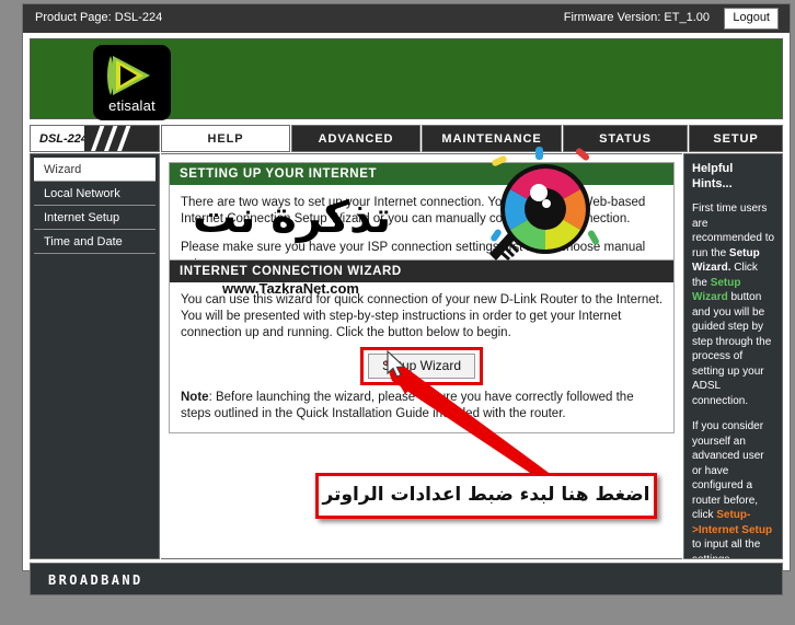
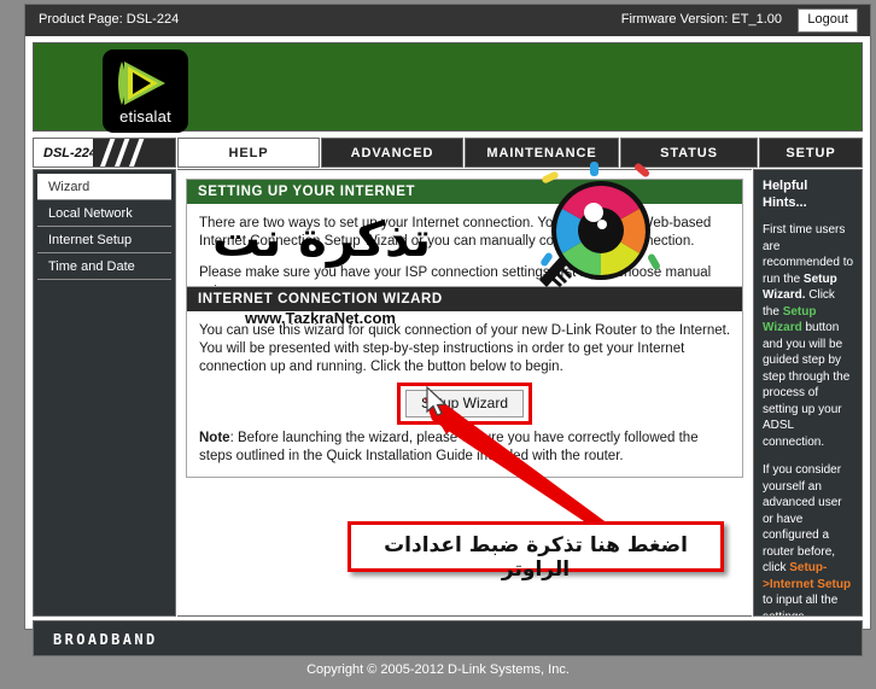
  Product Page: DSL-224
  Firmware Version: ET_1.00
  Logout
  etisalat
  DSL-22
  HELP
  ADVANCED
  MAINTENANCE
  STATUS
  SETUP
  Wizard
  Local Network
  Internet Setup
  Time and Date
  SETTING UP YOUR INTERNET
  There are two ways to set up your Internet connection. Yoeb-based Internet Connection Setup Wizard or you can manually conection.
  Please make sure you have your ISP connection settingrsthoose manual
  INTERNET CONNECTION WIZARD
  You can use this wizard for quick connection of your new D-Link Router to the Internet. You will be presented with step-by-step instructions in order to get your Internet connection up and running. Click the button below to begin.
  Sup Wizard
  Note: Before launching the wizard, pleasere you have correctly followed the steps outlined in the Quick Installation Guide ined with the router.
  Helpful Hints...
  First time users are recommended to run the Setup Wizard. Click the Setup Wizard button and you will be guided step by step through the process of setting up your ADSL connection.
  If you consider yourself an advanced user or have configured a router before, click Setup->Internet Setup to input all the
  BROADBAND
+ Copyright © 2005-2012 D-Link Systems, Inc.
  تذكرة نت
  www.TazkraNet.com
- اضغط هنا لبدء ضبط اعدادات الراوتر
+ اضغط هنا تذكرة ضبط اعدادات الراوتر
